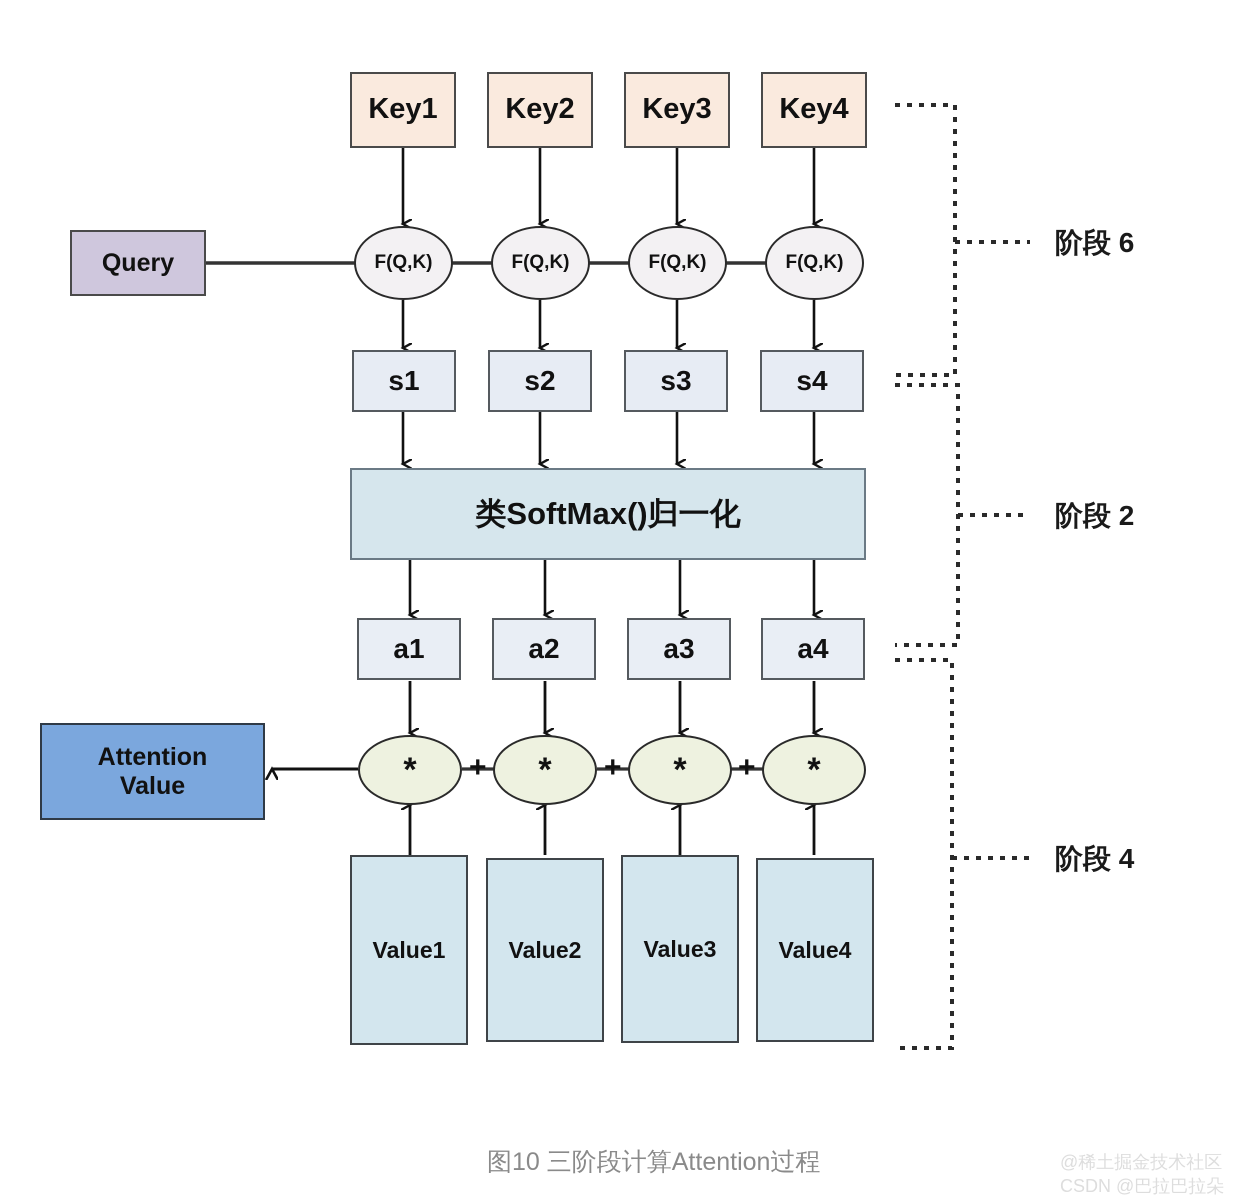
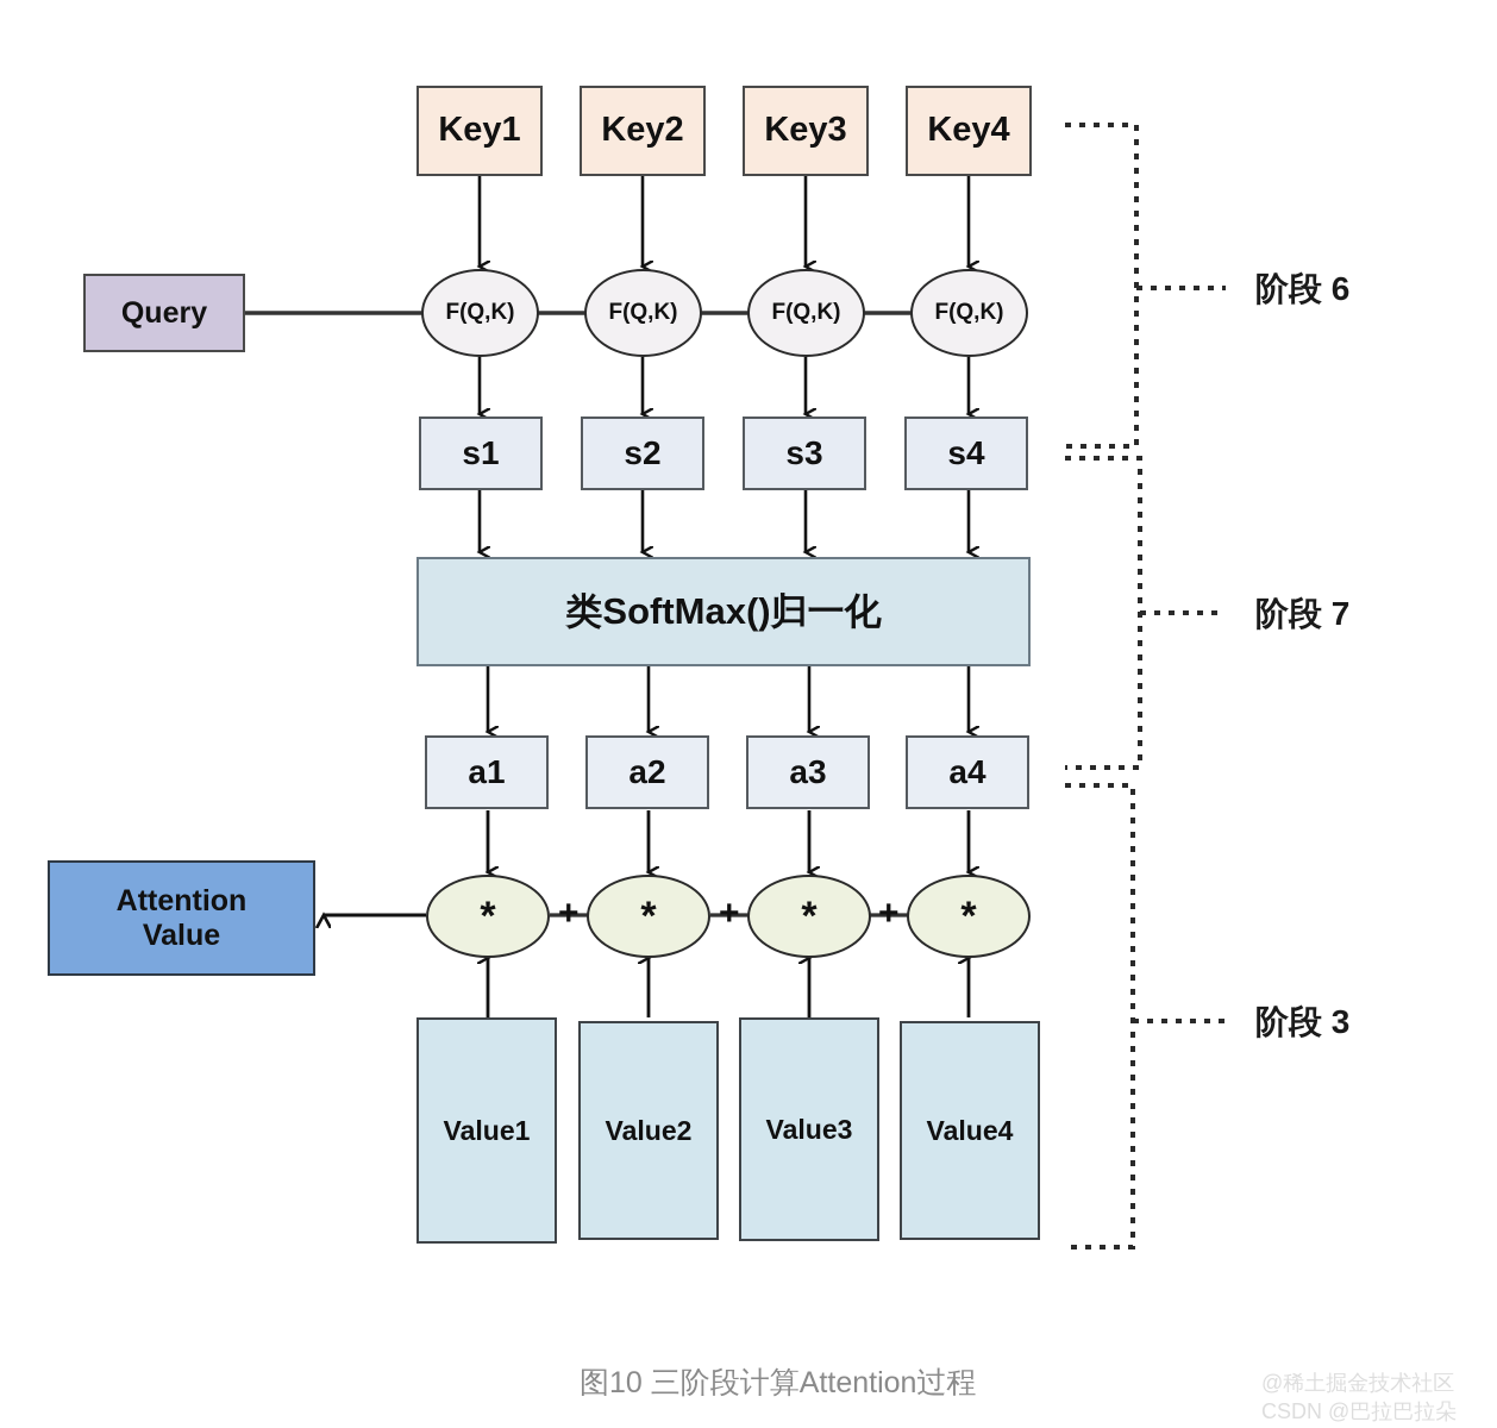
  Key1
  Key2
  Key3
  Key4
  Query
  F(Q,K)
  F(Q,K)
  F(Q,K)
  F(Q,K)
  s1
  s2
  s3
  s4
  类SoftMax()归一化
  a1
  a2
  a3
  a4
  Attention
  Value
  *
  *
  *
  *
  +
  +
  +
  Value1
  Value2
  Value3
  Value4
  阶段 6
- 阶段 2
+ 阶段 7
- 阶段 4
+ 阶段 3
  图10 三阶段计算Attention过程
  @稀土掘金技术社区
  CSDN @巴拉巴拉朵
